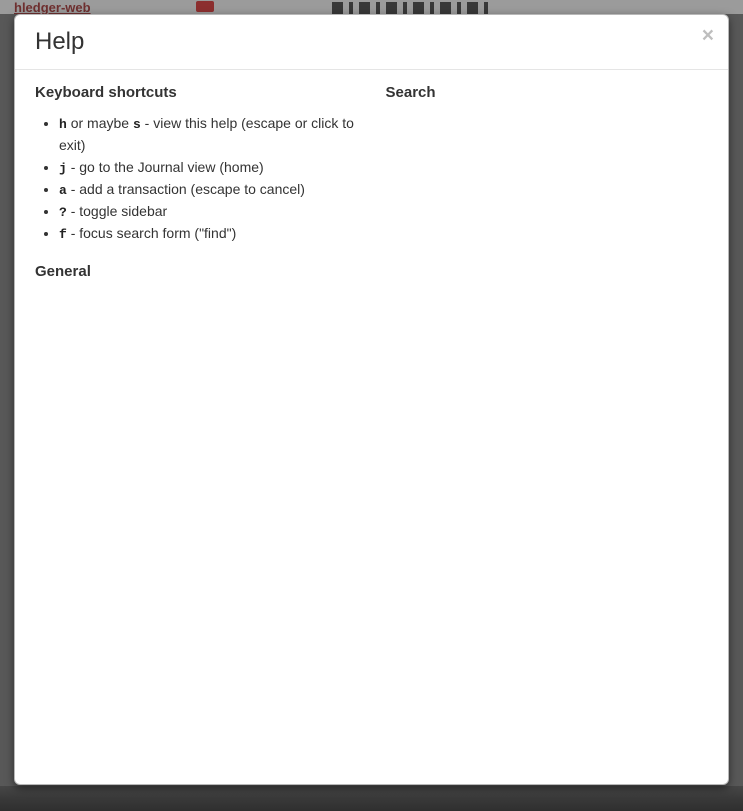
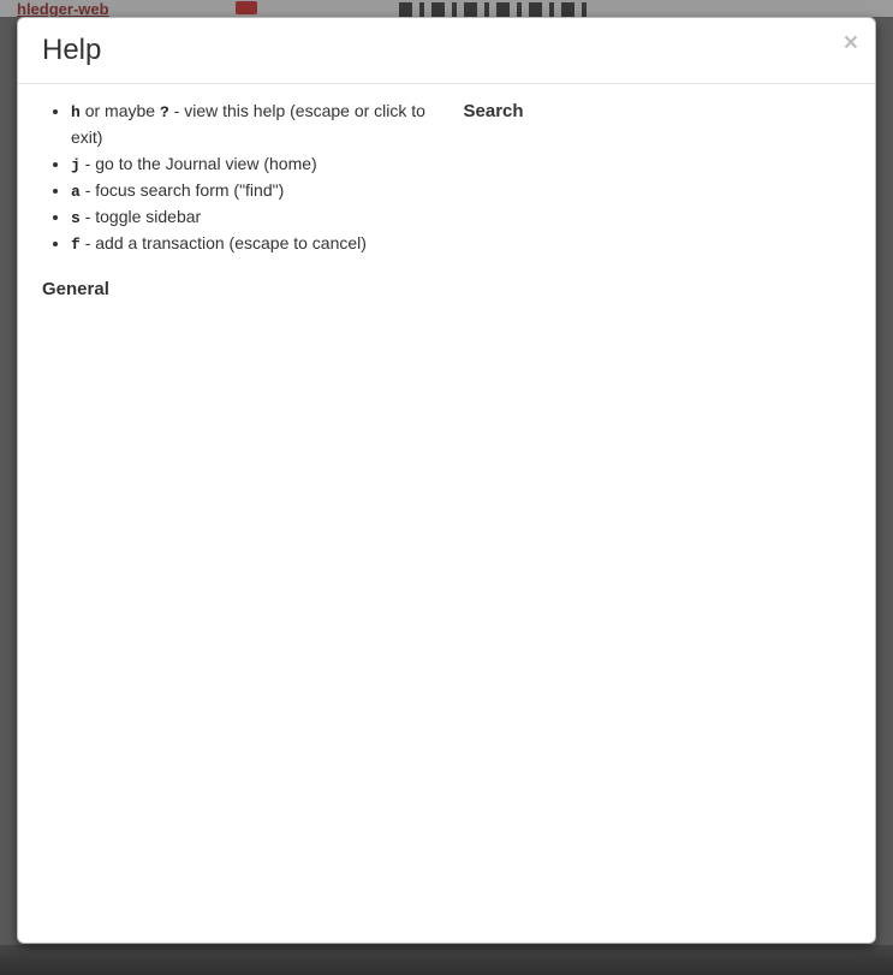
  hledger-web
  ×
  Help
- Keyboard shortcuts
- h or maybe s - view this help (escape or click to exit)
+ h or maybe ? - view this help (escape or click to exit)
  j - go to the Journal view (home)
- a - add a transaction (escape to cancel)
+ a - focus search form ("find")
- ? - toggle sidebar
+ s - toggle sidebar
- f - focus search form ("find")
+ f - add a transaction (escape to cancel)
  General
  Search
